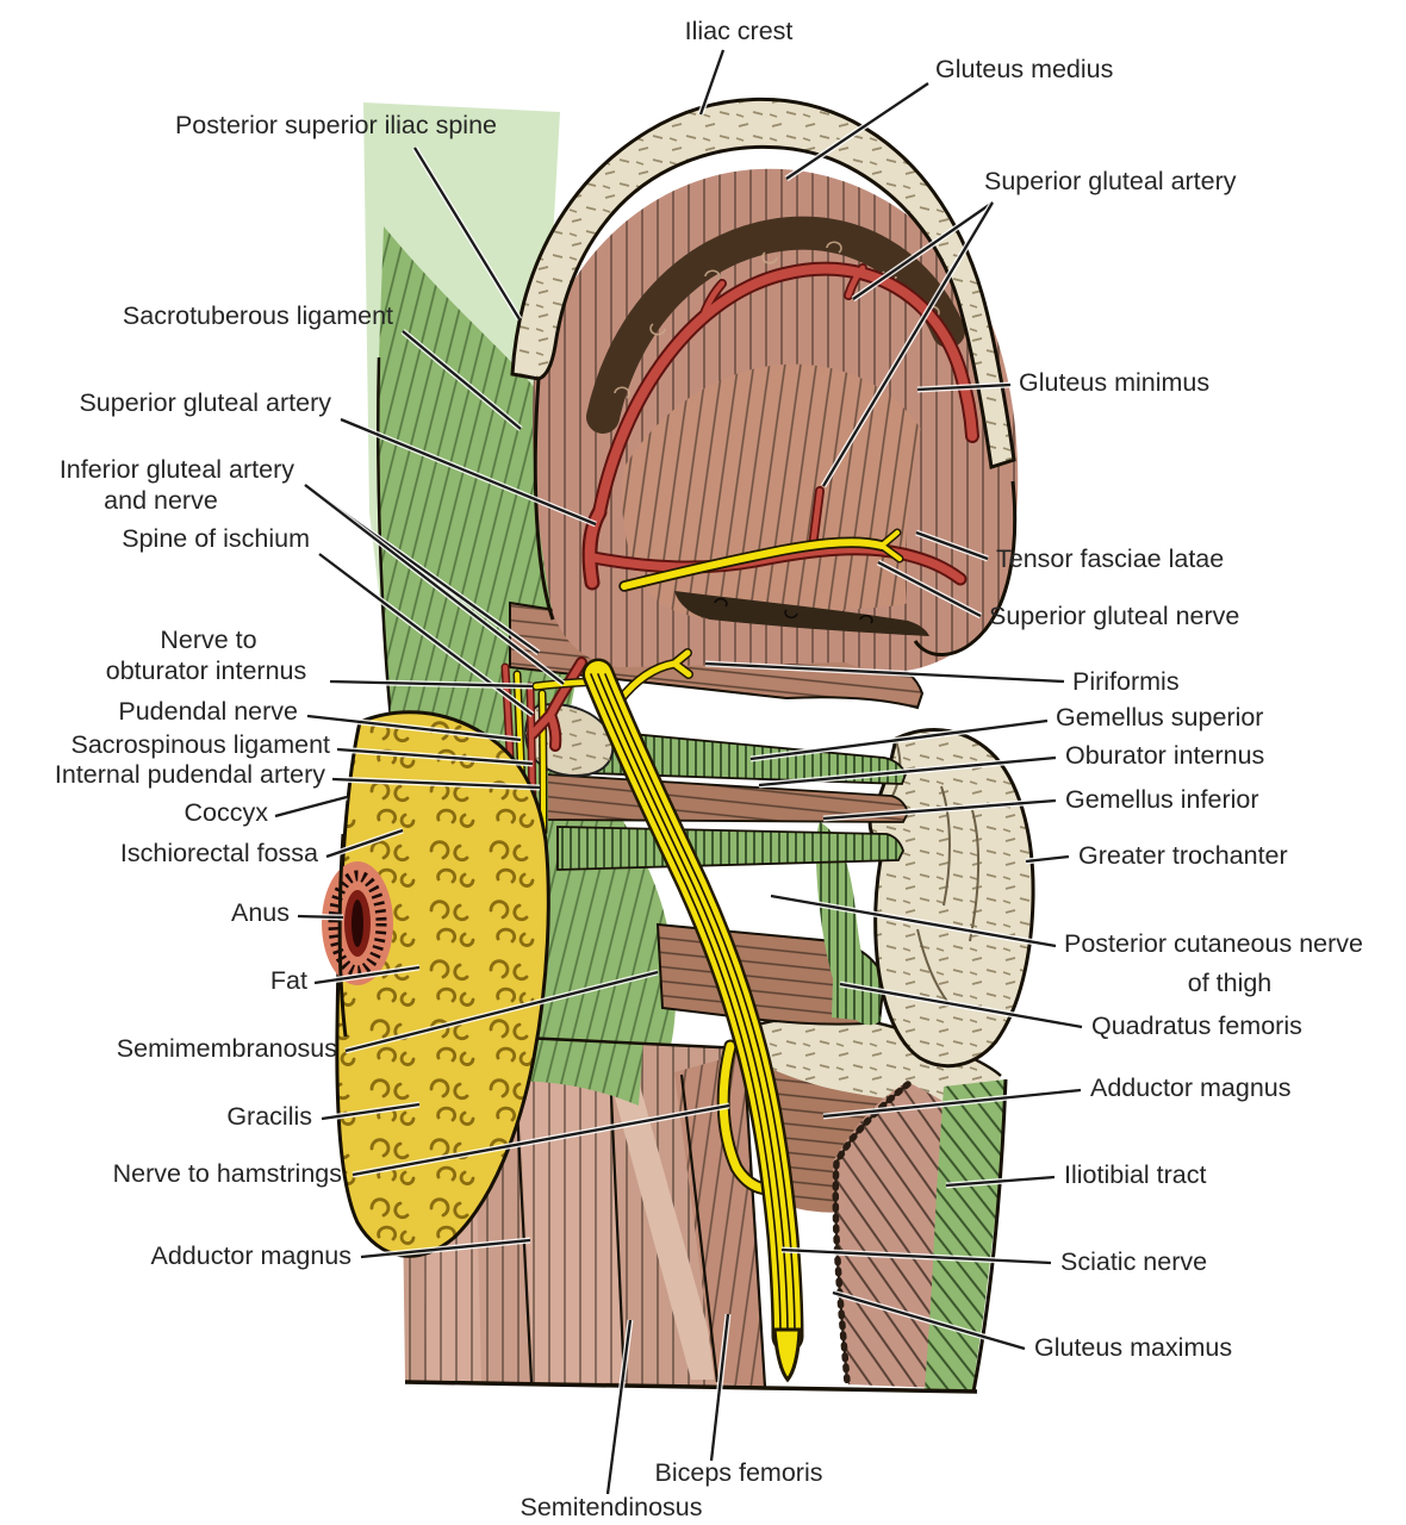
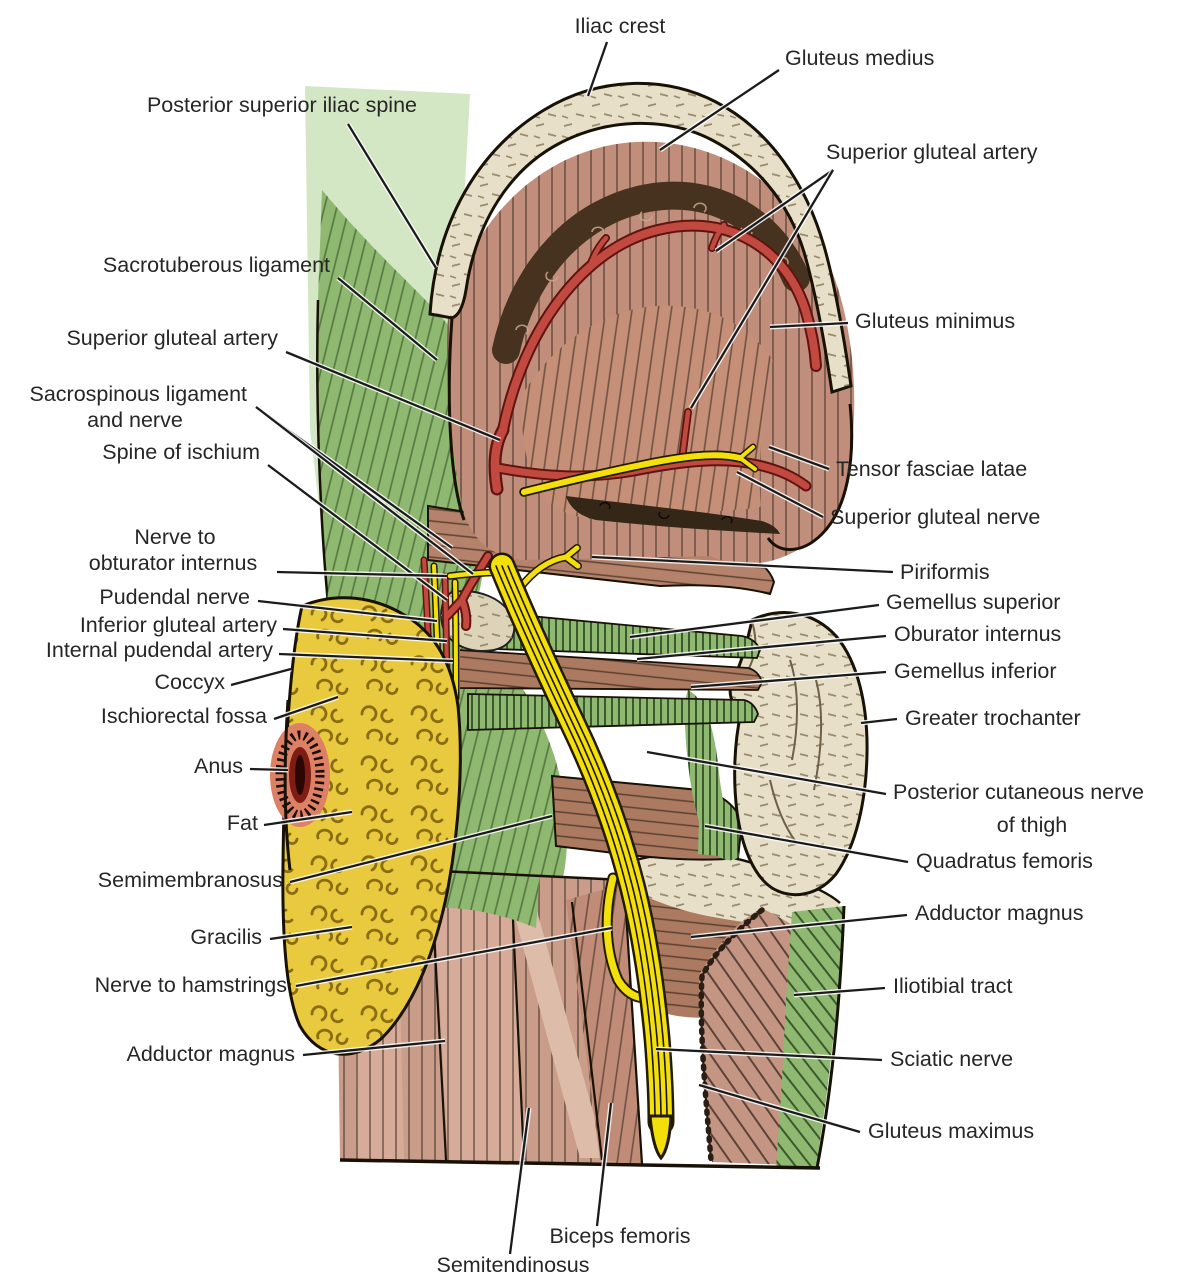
  Iliac crest
  Gluteus medius
  Superior gluteal artery
  Posterior superior iliac spine
  Sacrotuberous ligament
  Gluteus minimus
  Superior gluteal artery
- Inferior gluteal artery
+ Sacrospinous ligament
  and nerve
  Spine of ischium
  Tensor fasciae latae
  Superior gluteal nerve
  Nerve to
  obturator internus
  Piriformis
  Pudendal nerve
  Gemellus superior
- Sacrospinous ligament
+ Inferior gluteal artery
  Oburator internus
  Internal pudendal artery
  Gemellus inferior
  Coccyx
  Ischiorectal fossa
  Greater trochanter
  Anus
  Posterior cutaneous nerve
  of thigh
  Fat
  Quadratus femoris
  Semimembranosus
  Adductor magnus
  Gracilis
  Iliotibial tract
  Nerve to hamstrings
  Adductor magnus
  Sciatic nerve
  Gluteus maximus
  Biceps femoris
  Semitendinosus
